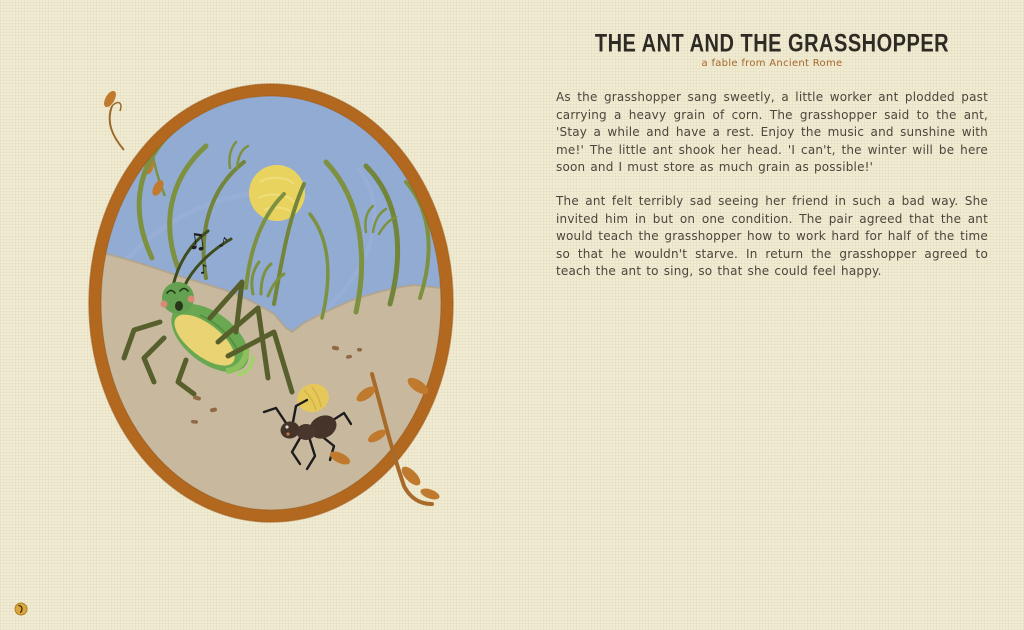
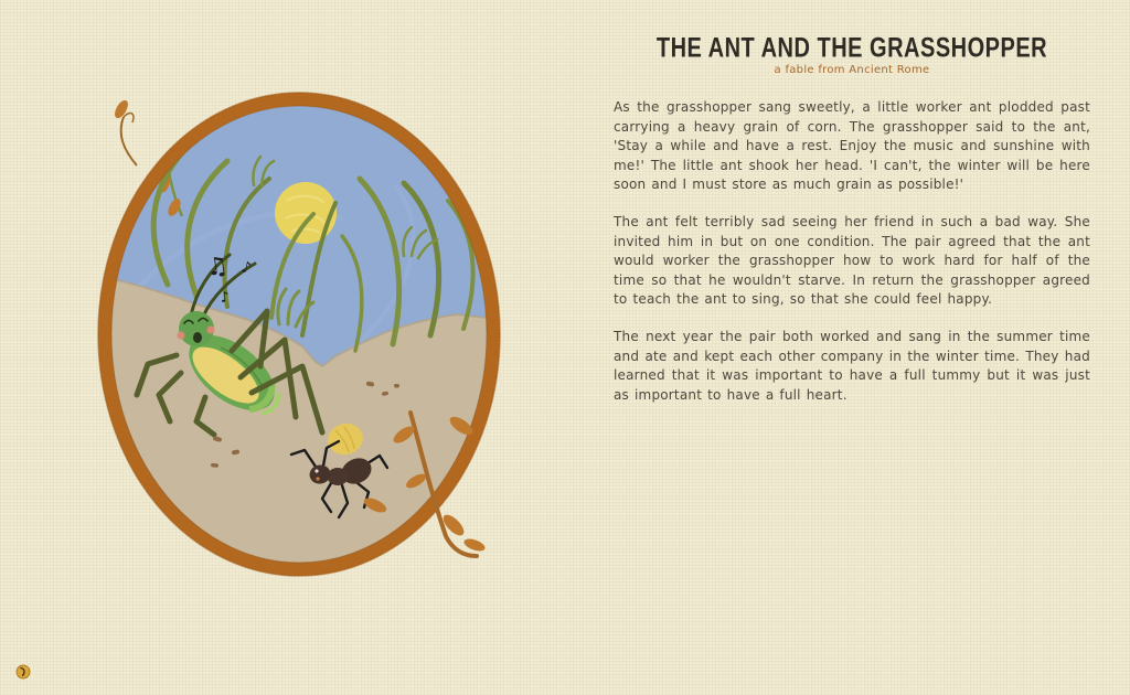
  THE ANT AND THE GRASSHOPPER
  a fable from Ancient Rome
  As the grasshopper sang sweetly, a little worker ant plodded past carrying a heavy grain of corn. The grasshopper said to the ant, 'Stay a while and have a rest. Enjoy the music and sunshine with me!' The little ant shook her head. 'I can't, the winter will be here soon and I must store as much grain as possible!'
- The ant felt terribly sad seeing her friend in such a bad way. She invited him in but on one condition. The pair agreed that the ant would teach the grasshopper how to work hard for half of the time so that he wouldn't starve. In return the grasshopper agreed to teach the ant to sing, so that she could feel happy.
+ The ant felt terribly sad seeing her friend in such a bad way. She invited him in but on one condition. The pair agreed that the ant would worker the grasshopper how to work hard for half of the time so that he wouldn't starve. In return the grasshopper agreed to teach the ant to sing, so that she could feel happy.
+ The next year the pair both worked and sang in the summer time and ate and kept each other company in the winter time. They had learned that it was important to have a full tummy but it was just as important to have a full heart.
